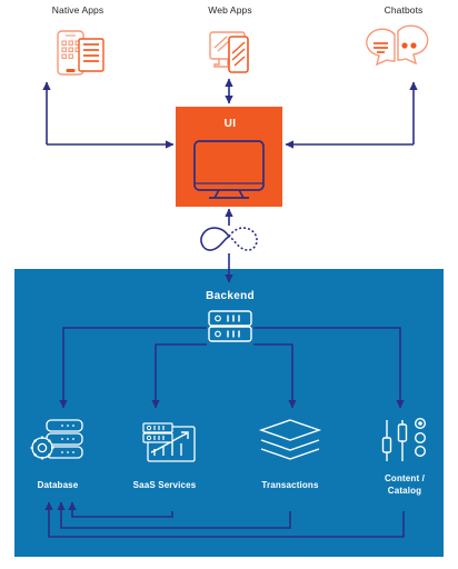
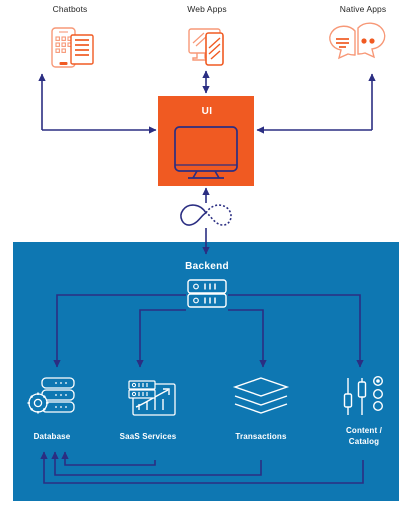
- Native Apps
+ Chatbots
  Web Apps
- Chatbots
+ Native Apps
  UI
  Backend
  Database
  SaaS Services
  Transactions
  Content /
  Catalog
